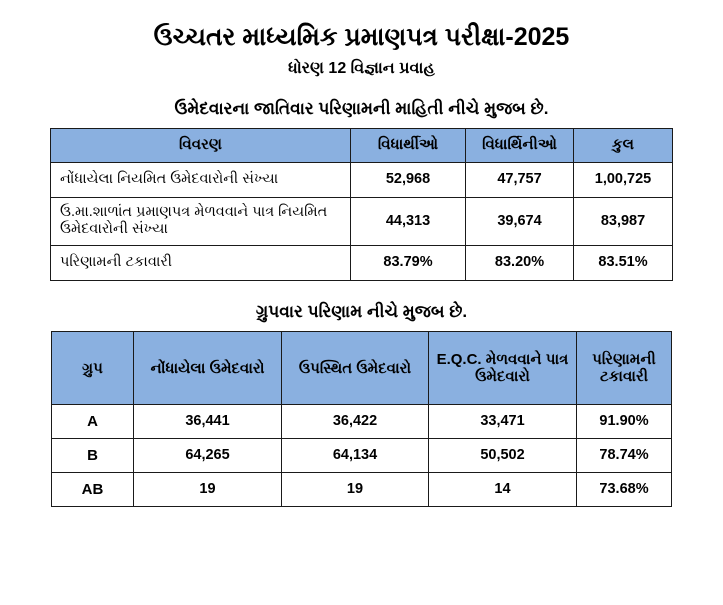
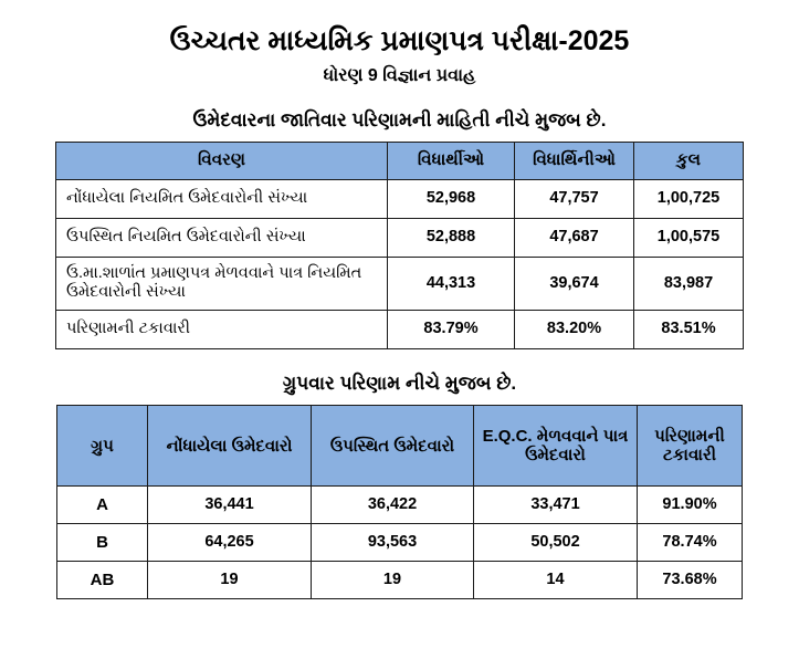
  ઉચ્ચતર માધ્યમિક પ્રમાણપત્ર પરીક્ષા-2025
- ધોરણ 12 વિજ્ઞાન પ્રવાહ
+ ધોરણ 9 વિજ્ઞાન પ્રવાહ
  ઉમેદવારના જાતિવાર પરિણામની માહિતી નીચે મુજબ છે.
  વિવરણ	વિધાર્થીઓ	વિધાર્થિનીઓ	કુલ
  નોંધાયેલા નિયમિત ઉમેદવારોની સંખ્યા	52,968	47,757	1,00,725
+ ઉપસ્થિત નિયમિત ઉમેદવારોની સંખ્યા	52,888	47,687	1,00,575
  ઉ.મા.શાળાંત પ્રમાણપત્ર મેળવવાને પાત્ર નિયમિત ઉમેદવારોની સંખ્યા	44,313	39,674	83,987
  પરિણામની ટકાવારી	83.79%	83.20%	83.51%
  ગ્રુપવાર પરિણામ નીચે મુજબ છે.
  ગ્રુપ	નોંધાયેલા ઉમેદવારો	ઉપસ્થિત ઉમેદવારો	E.Q.C. મેળવવાને પાત્ર ઉમેદવારો	પરિણામની ટકાવારી
  A	36,441	36,422	33,471	91.90%
- B	64,265	64,134	50,502	78.74%
+ B	64,265	93,563	50,502	78.74%
  AB	19	19	14	73.68%
